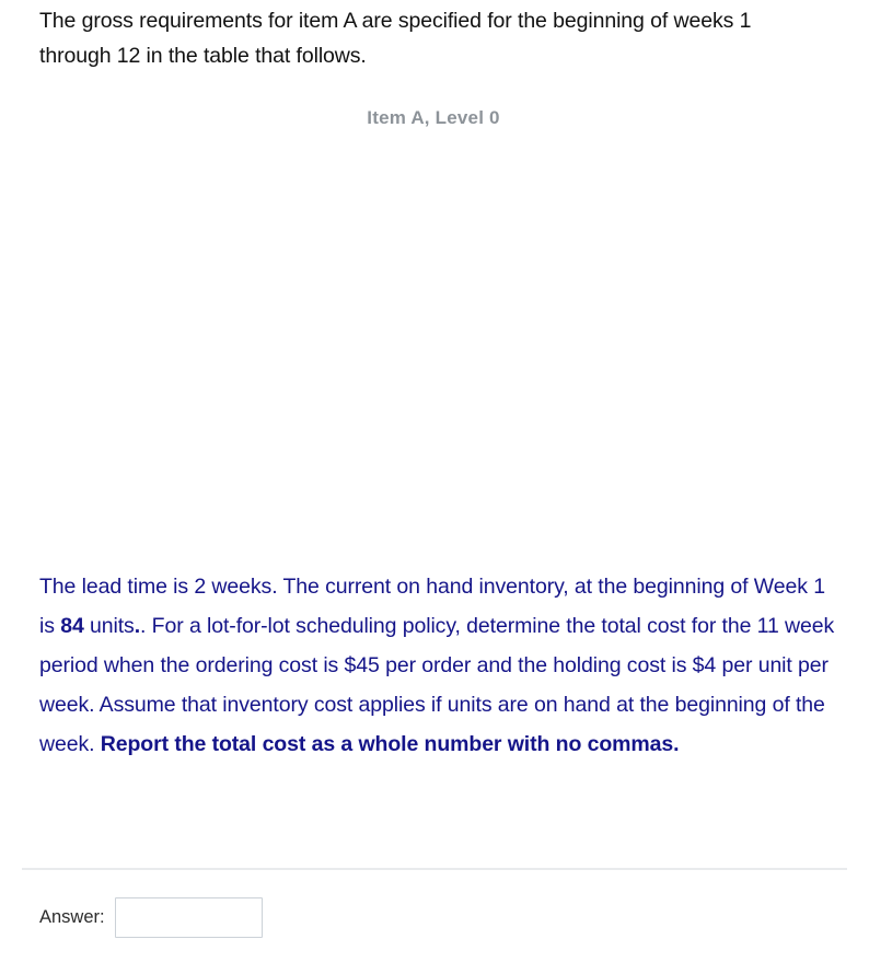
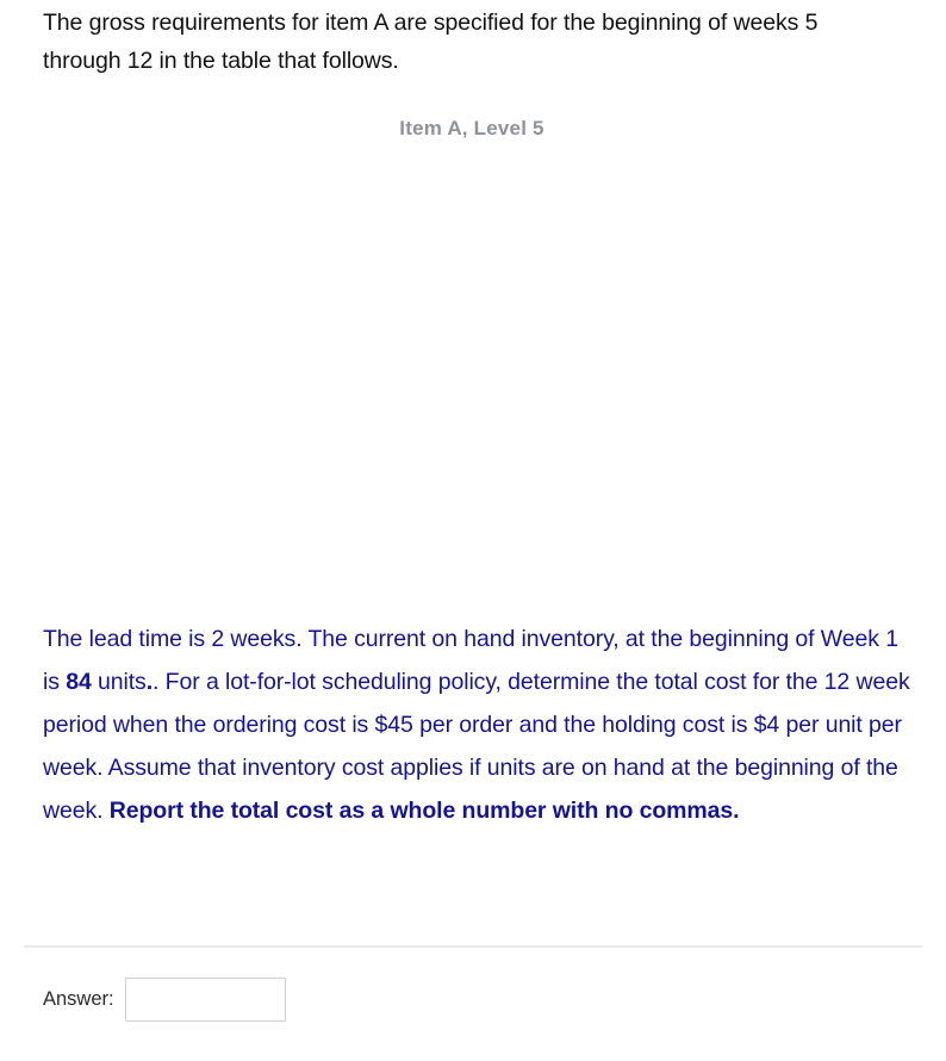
- The gross requirements for item A are specified for the beginning of weeks 1 through 12 in the table that follows.
+ The gross requirements for item A are specified for the beginning of weeks 5 through 12 in the table that follows.
- Item A, Level 0
+ Item A, Level 5
- The lead time is 2 weeks. The current on hand inventory, at the beginning of Week 1 is 84 units.. For a lot-for-lot scheduling policy, determine the total cost for the 11 week period when the ordering cost is $45 per order and the holding cost is $4 per unit per week. Assume that inventory cost applies if units are on hand at the beginning of the week. Report the total cost as a whole number with no commas.
+ The lead time is 2 weeks. The current on hand inventory, at the beginning of Week 1 is 84 units.. For a lot-for-lot scheduling policy, determine the total cost for the 12 week period when the ordering cost is $45 per order and the holding cost is $4 per unit per week. Assume that inventory cost applies if units are on hand at the beginning of the week. Report the total cost as a whole number with no commas.
  Answer:
